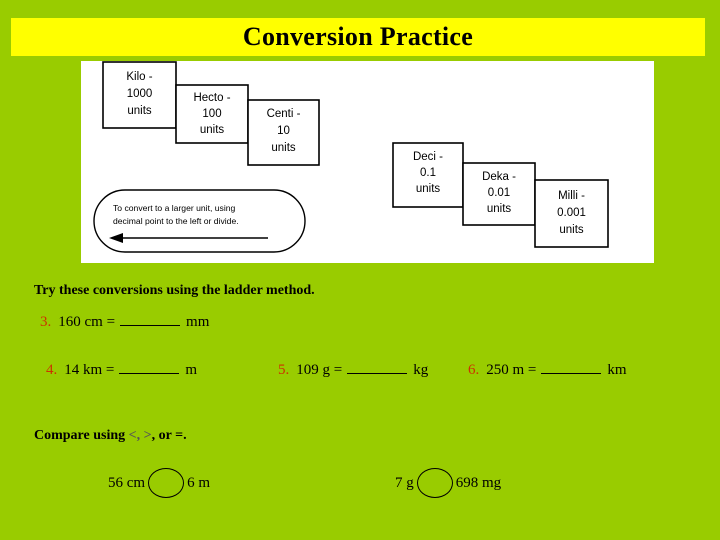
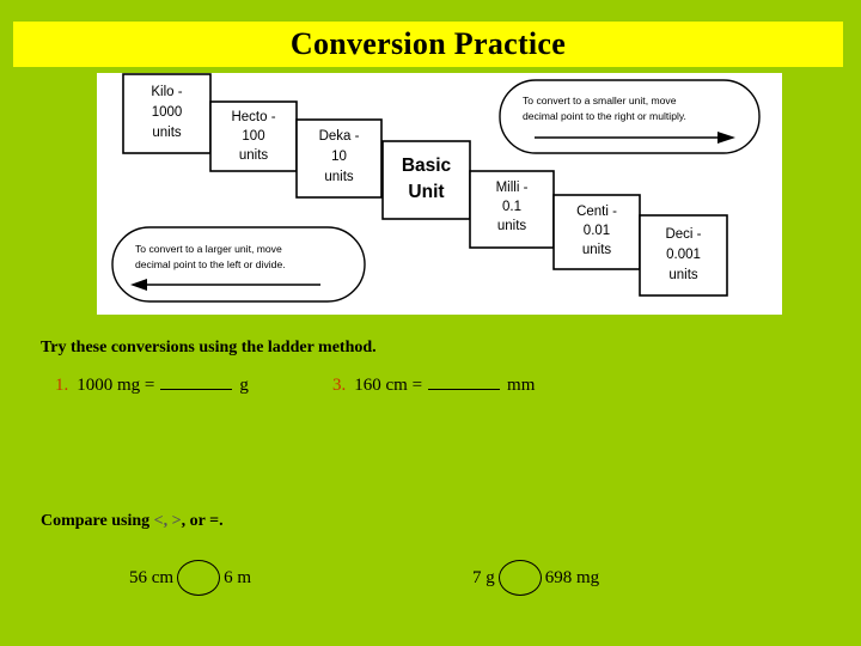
  Conversion Practice
  Kilo -
  1000
  units
  Hecto -
  100
  units
- Centi -
+ Deka -
  10
  units
+ Basic
+ Unit
- Deci -
+ Milli -
  0.1
  units
- Deka -
+ Centi -
  0.01
  units
- Milli -
+ Deci -
  0.001
  units
- To convert to a larger unit, using
+ To convert to a larger unit, move
  decimal point to the left or divide.
+ To convert to a smaller unit, move
+ decimal point to the right or multiply.
  Try these conversions using the ladder method.
+ 1.
+ 1000 mg =
+ g
  3.
  160 cm =
  mm
- 4.
- 14 km =
- m
- 5.
- 109 g =
- kg
- 6.
- 250 m =
- km
  Compare using <, >, or =.
  56 cm
  6 m
  7 g
  698 mg
